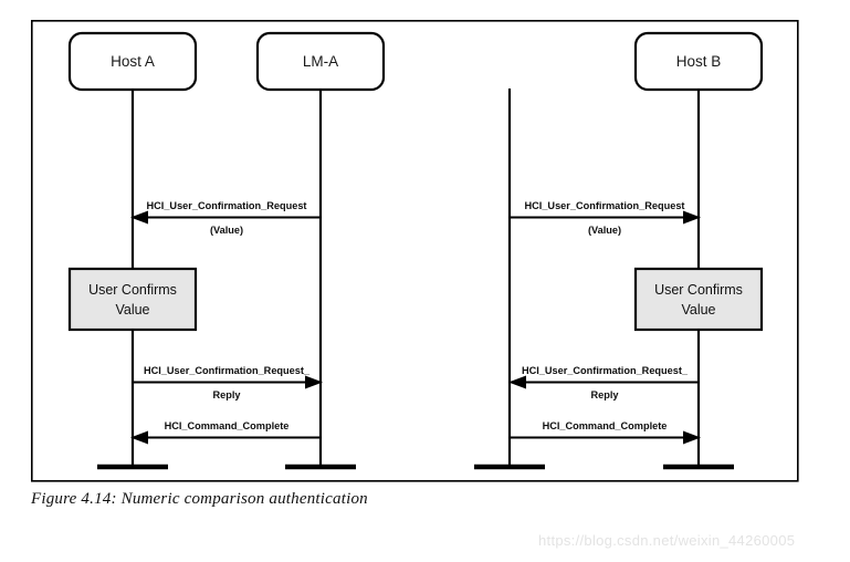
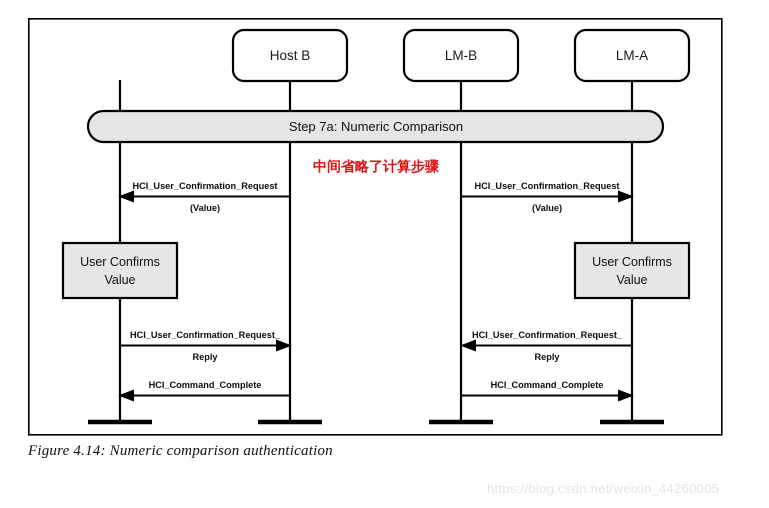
- Host A
- LM-A
+ Host B
+ LM-B
- Host B
+ LM-A
+ Step 7a: Numeric Comparison
+ 中间省略了计算步骤
  HCI_User_Confirmation_Request
  (Value)
  HCI_User_Confirmation_Request
  (Value)
  User Confirms
  Value
  User Confirms
  Value
  HCI_User_Confirmation_Request_
  Reply
  HCI_User_Confirmation_Request_
  Reply
  HCI_Command_Complete
  HCI_Command_Complete
  Figure 4.14: Numeric comparison authentication
  https://blog.csdn.net/weixin_44260005
